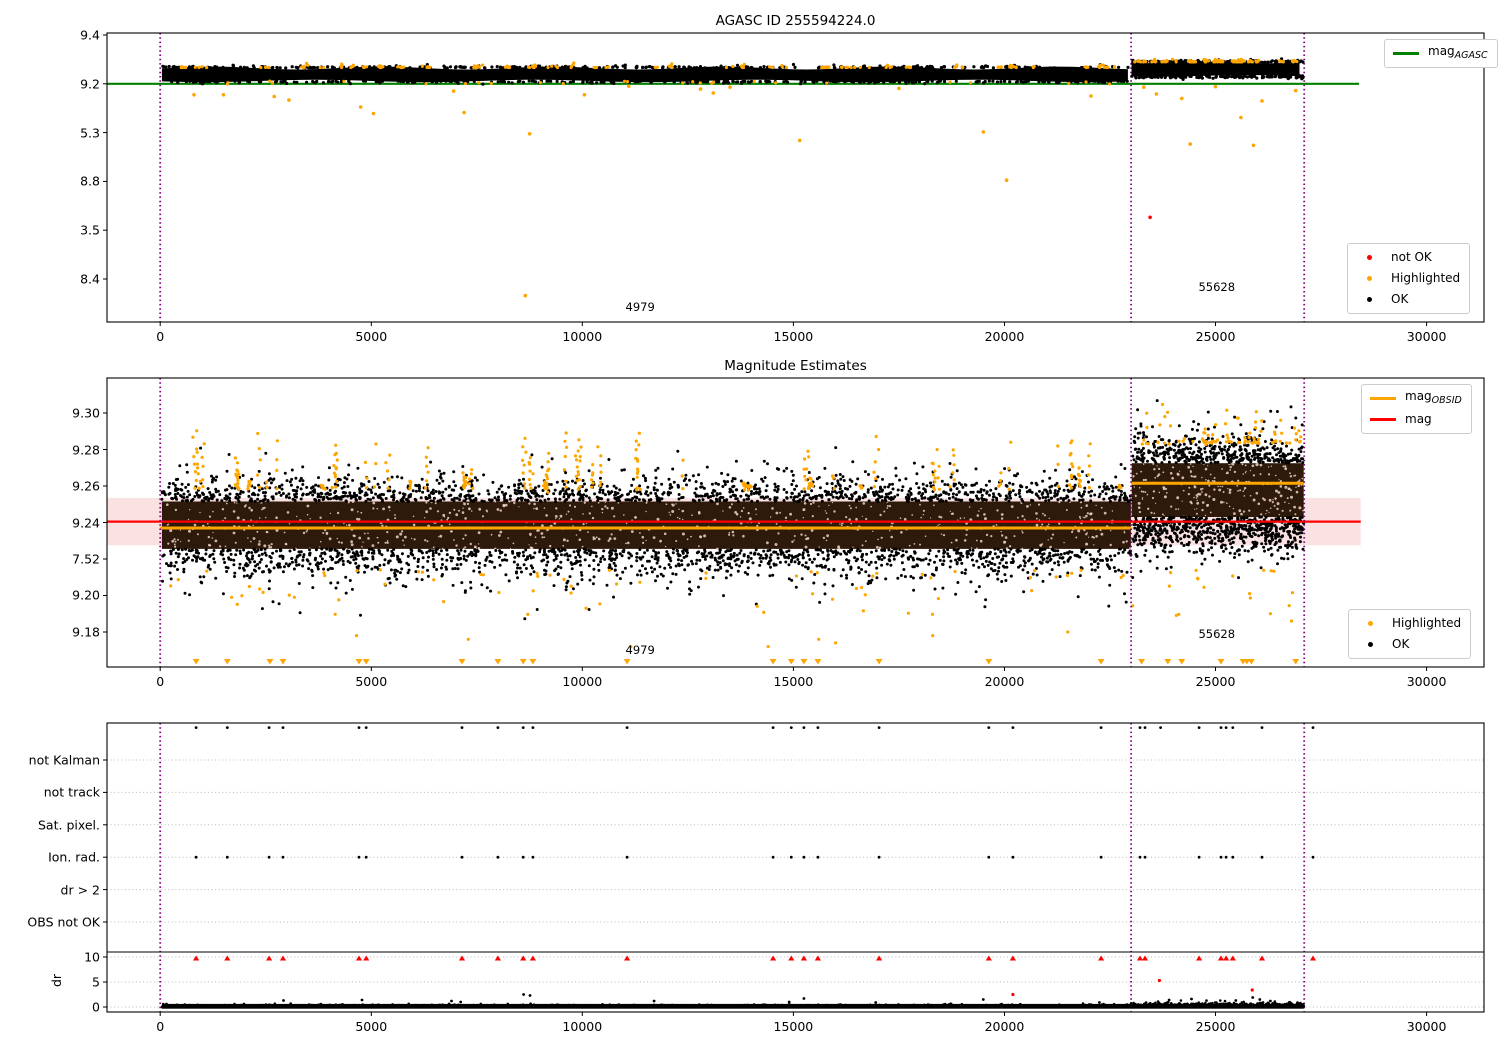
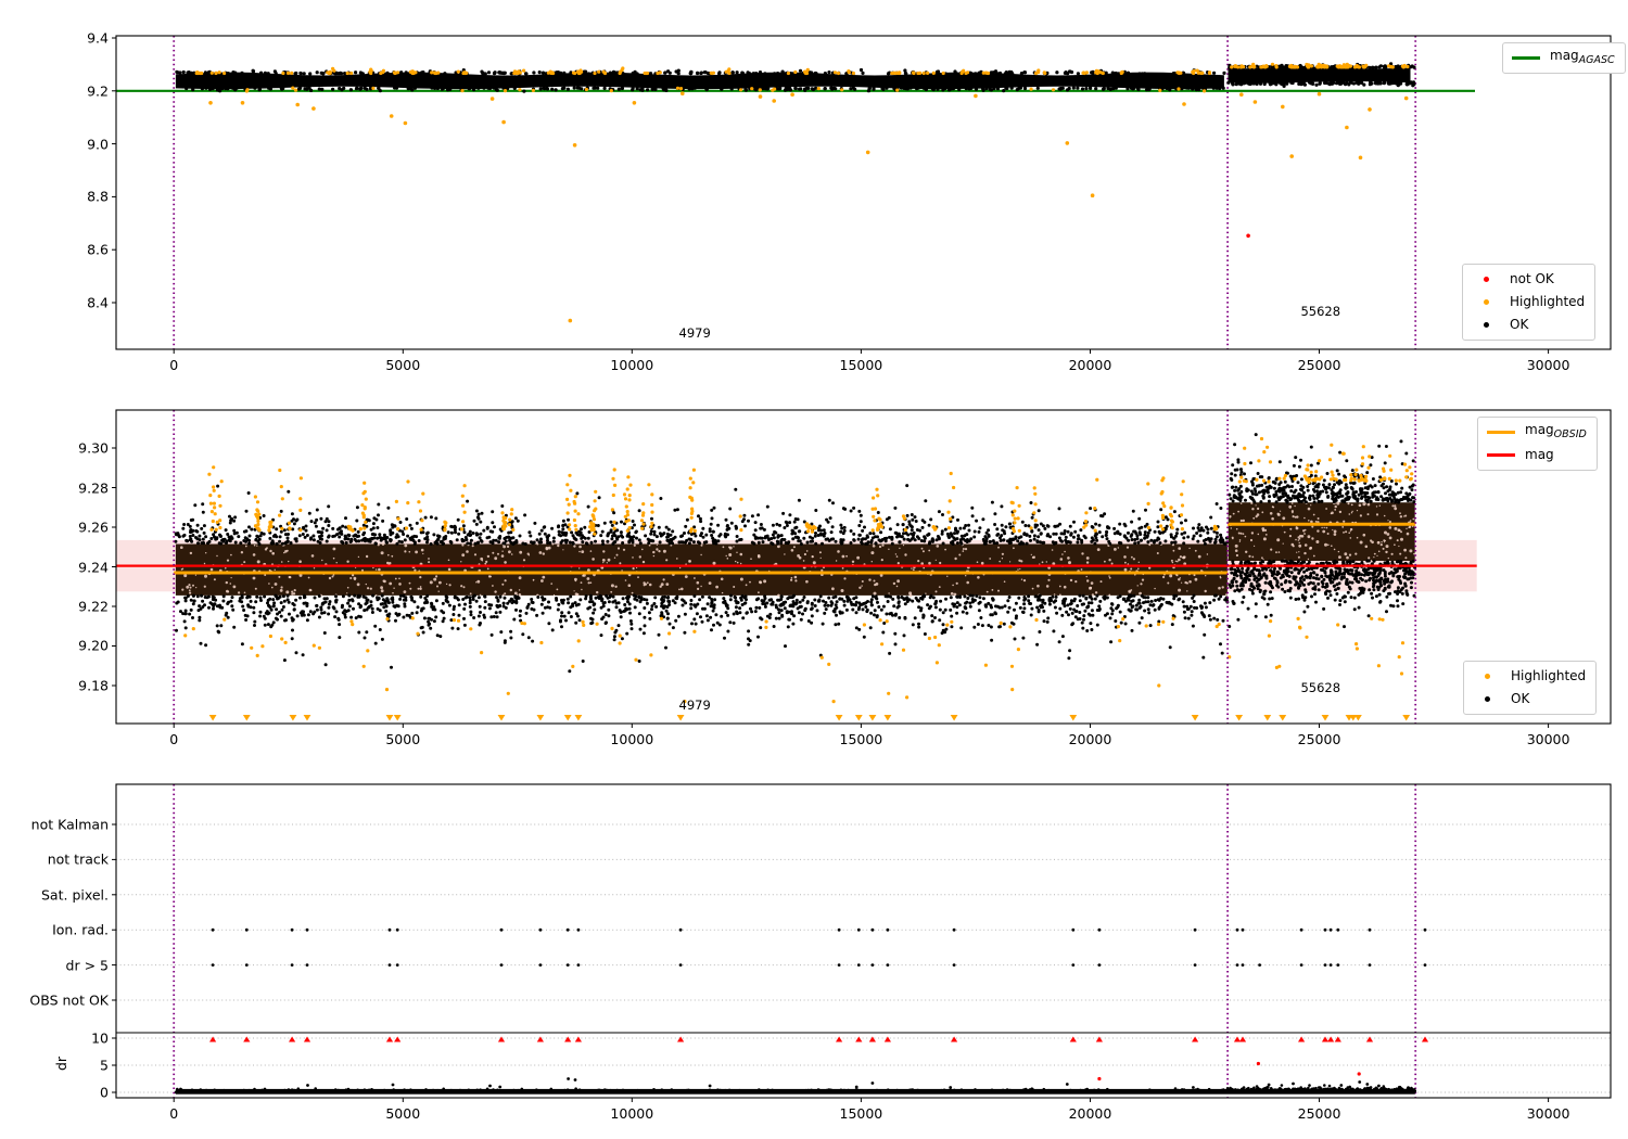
- AGASC ID 255594224.0
- Magnitude Estimates
  0
  5000
  10000
  15000
  20000
  25000
  30000
  9.4
  9.2
- 5.3
+ 9.0
  8.8
- 3.5
+ 8.6
  8.4
  4979
  55628
  0
  5000
  10000
  15000
  20000
  25000
  30000
  9.30
  9.28
  9.26
  9.24
- 7.52
+ 9.22
  9.20
  9.18
  4979
  55628
  0
  5000
  10000
  15000
  20000
  25000
  30000
  not Kalman
  not track
  Sat. pixel.
  Ion. rad.
- dr > 2
+ dr > 5
  OBS not OK
  10
  5
  0
  magAGASC
  not OK
  Highlighted
  OK
  magOBSID
  mag
  Highlighted
  OK
